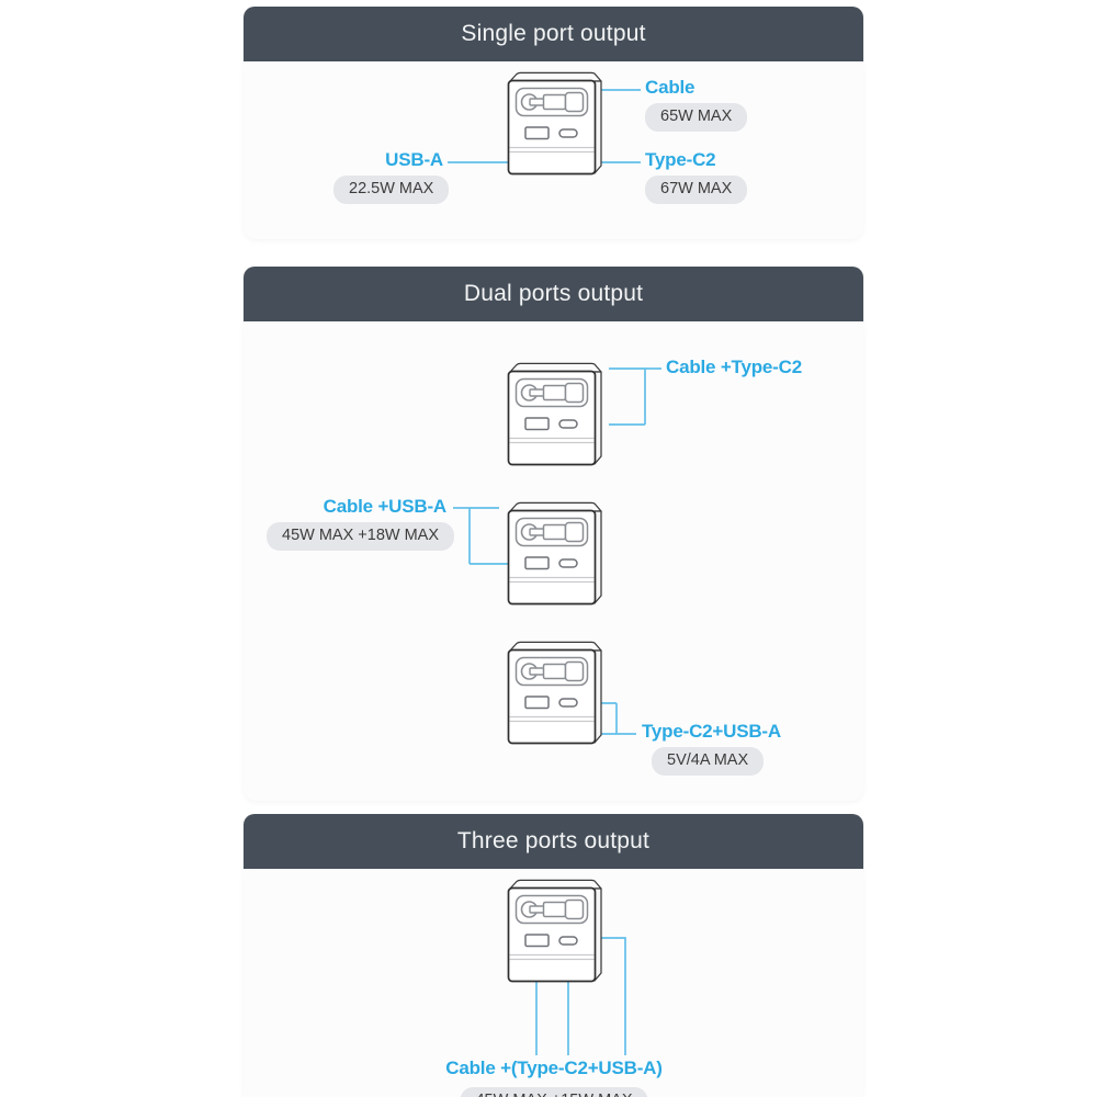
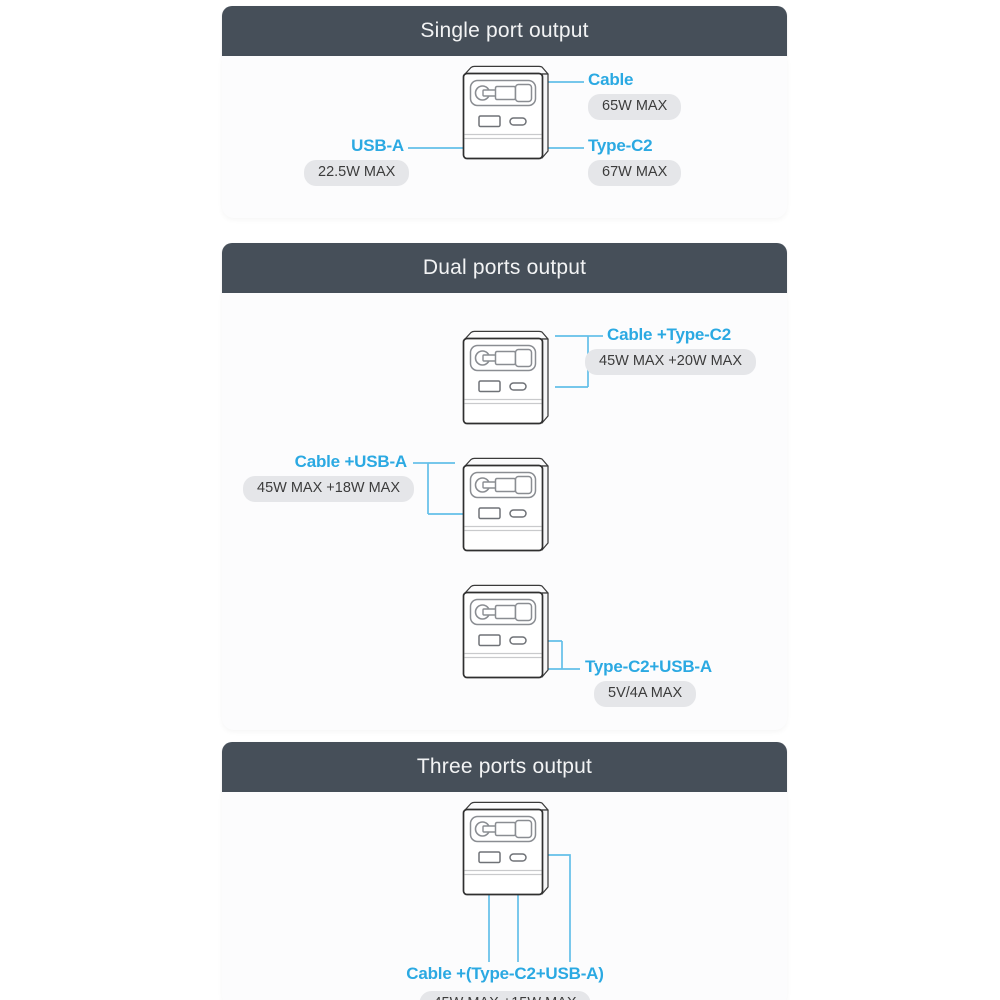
  Single port output
  Cable
  65W MAX
  USB-A
  22.5W MAX
  Type-C2
  67W MAX
  Dual ports output
  Cable +Type-C2
+ 45W MAX +20W MAX
  Cable +USB-A
  45W MAX +18W MAX
  Type-C2+USB-A
  5V/4A MAX
  Three ports output
  Cable +(Type-C2+USB-A)
